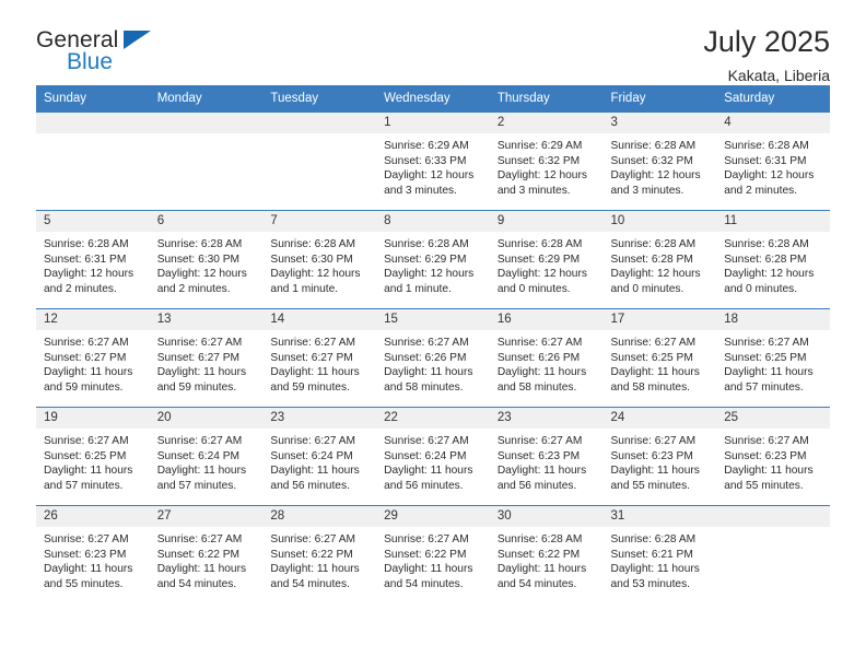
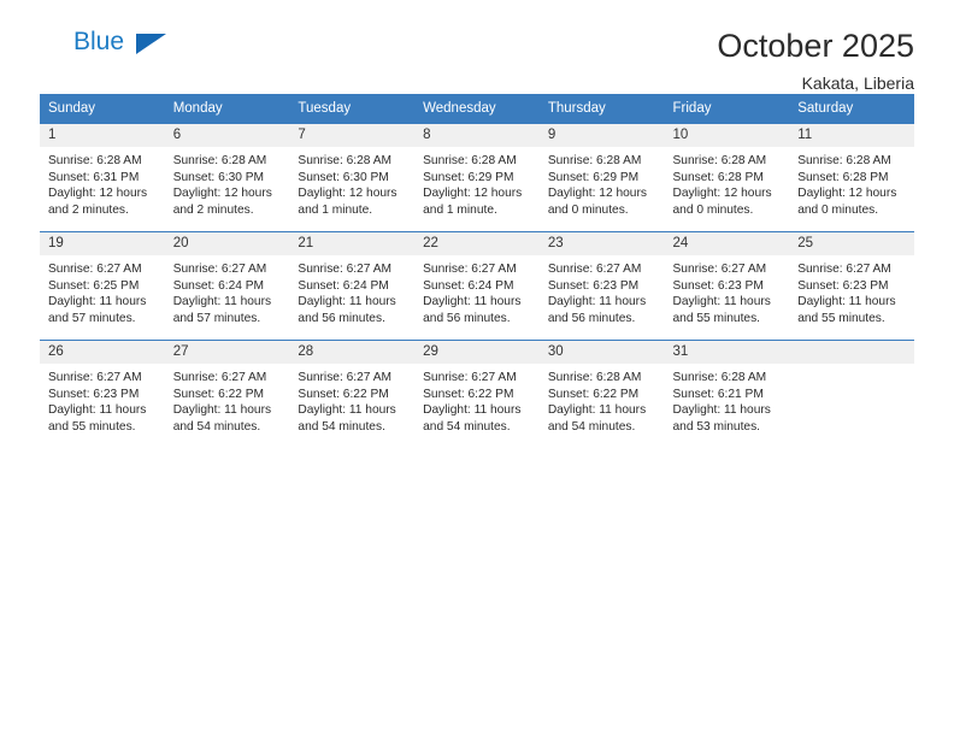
- General
  Blue
- July 2025
+ October 2025
  Kakata, Liberia
  Sunday	Monday	Tuesday	Wednesday	Thursday	Friday	Saturday
- 			1Sunrise: 6:29 AMSunset: 6:33 PMDaylight: 12 hoursand 3 minutes.	2Sunrise: 6:29 AMSunset: 6:32 PMDaylight: 12 hoursand 3 minutes.	3Sunrise: 6:28 AMSunset: 6:32 PMDaylight: 12 hoursand 3 minutes.	4Sunrise: 6:28 AMSunset: 6:31 PMDaylight: 12 hoursand 2 minutes.
- 5Sunrise: 6:28 AMSunset: 6:31 PMDaylight: 12 hoursand 2 minutes.	6Sunrise: 6:28 AMSunset: 6:30 PMDaylight: 12 hoursand 2 minutes.	7Sunrise: 6:28 AMSunset: 6:30 PMDaylight: 12 hoursand 1 minute.	8Sunrise: 6:28 AMSunset: 6:29 PMDaylight: 12 hoursand 1 minute.	9Sunrise: 6:28 AMSunset: 6:29 PMDaylight: 12 hoursand 0 minutes.	10Sunrise: 6:28 AMSunset: 6:28 PMDaylight: 12 hoursand 0 minutes.	11Sunrise: 6:28 AMSunset: 6:28 PMDaylight: 12 hoursand 0 minutes.
+ 1Sunrise: 6:28 AMSunset: 6:31 PMDaylight: 12 hoursand 2 minutes.	6Sunrise: 6:28 AMSunset: 6:30 PMDaylight: 12 hoursand 2 minutes.	7Sunrise: 6:28 AMSunset: 6:30 PMDaylight: 12 hoursand 1 minute.	8Sunrise: 6:28 AMSunset: 6:29 PMDaylight: 12 hoursand 1 minute.	9Sunrise: 6:28 AMSunset: 6:29 PMDaylight: 12 hoursand 0 minutes.	10Sunrise: 6:28 AMSunset: 6:28 PMDaylight: 12 hoursand 0 minutes.	11Sunrise: 6:28 AMSunset: 6:28 PMDaylight: 12 hoursand 0 minutes.
- 12Sunrise: 6:27 AMSunset: 6:27 PMDaylight: 11 hoursand 59 minutes.	13Sunrise: 6:27 AMSunset: 6:27 PMDaylight: 11 hoursand 59 minutes.	14Sunrise: 6:27 AMSunset: 6:27 PMDaylight: 11 hoursand 59 minutes.	15Sunrise: 6:27 AMSunset: 6:26 PMDaylight: 11 hoursand 58 minutes.	16Sunrise: 6:27 AMSunset: 6:26 PMDaylight: 11 hoursand 58 minutes.	17Sunrise: 6:27 AMSunset: 6:25 PMDaylight: 11 hoursand 58 minutes.	18Sunrise: 6:27 AMSunset: 6:25 PMDaylight: 11 hoursand 57 minutes.
- 19Sunrise: 6:27 AMSunset: 6:25 PMDaylight: 11 hoursand 57 minutes.	20Sunrise: 6:27 AMSunset: 6:24 PMDaylight: 11 hoursand 57 minutes.	23Sunrise: 6:27 AMSunset: 6:24 PMDaylight: 11 hoursand 56 minutes.	22Sunrise: 6:27 AMSunset: 6:24 PMDaylight: 11 hoursand 56 minutes.	23Sunrise: 6:27 AMSunset: 6:23 PMDaylight: 11 hoursand 56 minutes.	24Sunrise: 6:27 AMSunset: 6:23 PMDaylight: 11 hoursand 55 minutes.	25Sunrise: 6:27 AMSunset: 6:23 PMDaylight: 11 hoursand 55 minutes.
+ 19Sunrise: 6:27 AMSunset: 6:25 PMDaylight: 11 hoursand 57 minutes.	20Sunrise: 6:27 AMSunset: 6:24 PMDaylight: 11 hoursand 57 minutes.	21Sunrise: 6:27 AMSunset: 6:24 PMDaylight: 11 hoursand 56 minutes.	22Sunrise: 6:27 AMSunset: 6:24 PMDaylight: 11 hoursand 56 minutes.	23Sunrise: 6:27 AMSunset: 6:23 PMDaylight: 11 hoursand 56 minutes.	24Sunrise: 6:27 AMSunset: 6:23 PMDaylight: 11 hoursand 55 minutes.	25Sunrise: 6:27 AMSunset: 6:23 PMDaylight: 11 hoursand 55 minutes.
  26Sunrise: 6:27 AMSunset: 6:23 PMDaylight: 11 hoursand 55 minutes.	27Sunrise: 6:27 AMSunset: 6:22 PMDaylight: 11 hoursand 54 minutes.	28Sunrise: 6:27 AMSunset: 6:22 PMDaylight: 11 hoursand 54 minutes.	29Sunrise: 6:27 AMSunset: 6:22 PMDaylight: 11 hoursand 54 minutes.	30Sunrise: 6:28 AMSunset: 6:22 PMDaylight: 11 hoursand 54 minutes.	31Sunrise: 6:28 AMSunset: 6:21 PMDaylight: 11 hoursand 53 minutes.
